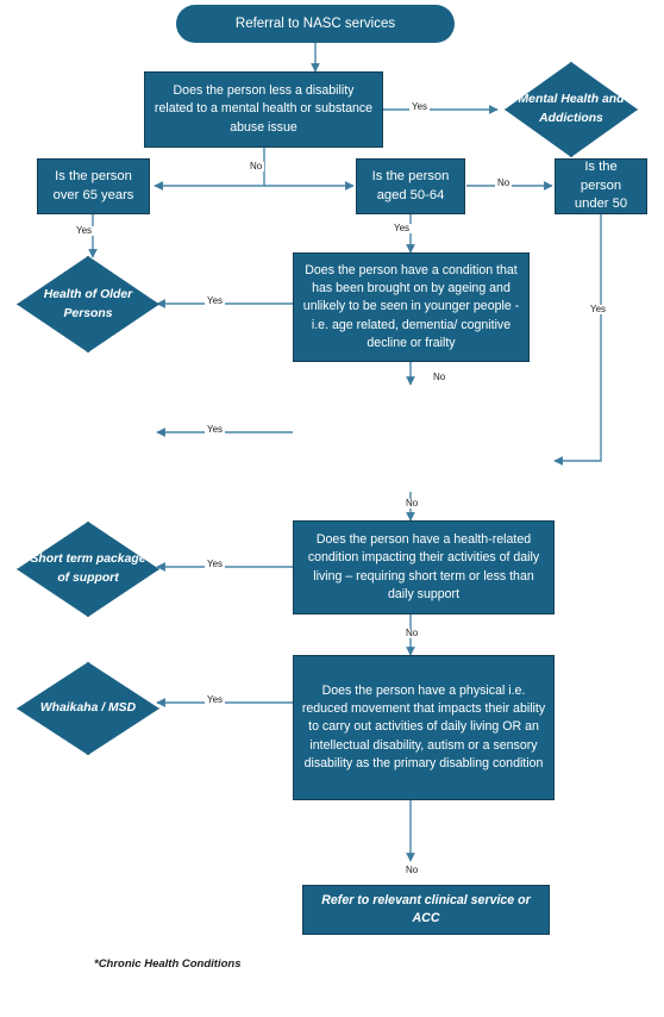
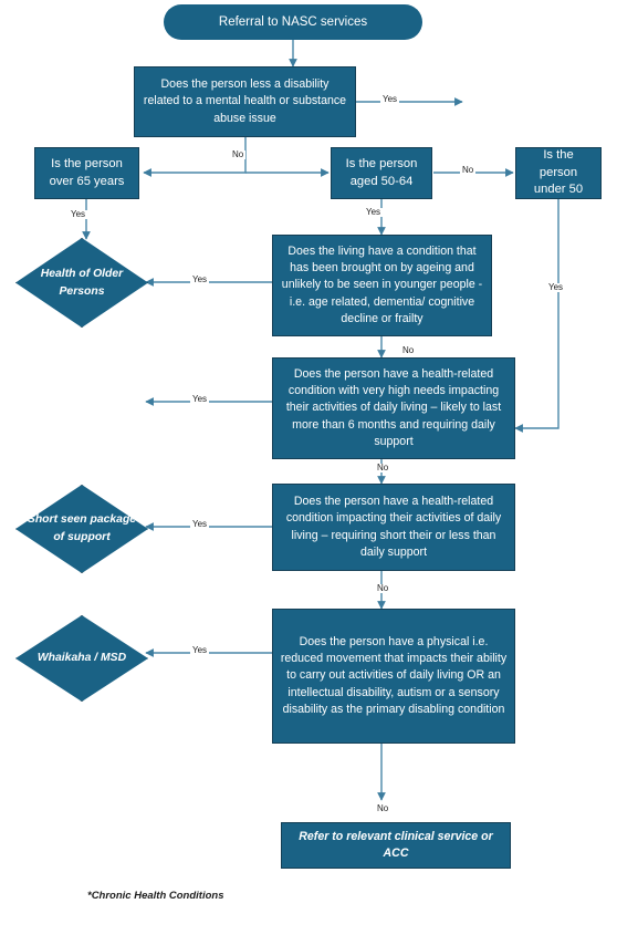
  Referral to NASC services
  Does the person less a disability related to a mental health or substance abuse issue
- Mental Health and Addictions
  Is the person over 65 years
  Is the person aged 50-64
  Is the person under 50
  Health of Older Persons
- Does the person have a condition that has been brought on by ageing and unlikely to be seen in younger people - i.e. age related, dementia/ cognitive decline or frailty
+ Does the living have a condition that has been brought on by ageing and unlikely to be seen in younger people - i.e. age related, dementia/ cognitive decline or frailty
+ Does the person have a health-related condition with very high needs impacting their activities of daily living – likely to last more than 6 months and requiring daily support
- Short term package of support
+ Short seen package of support
- Does the person have a health-related condition impacting their activities of daily living – requiring short term or less than daily support
+ Does the person have a health-related condition impacting their activities of daily living – requiring short their or less than daily support
  Whaikaha / MSD
  Does the person have a physical i.e. reduced movement that impacts their ability to carry out activities of daily living OR an intellectual disability, autism or a sensory disability as the primary disabling condition
  Refer to relevant clinical service or ACC
  Yes
  No
  No
  Yes
  Yes
  Yes
  Yes
  No
  Yes
  No
  Yes
  No
  Yes
  No
  *Chronic Health Conditions
